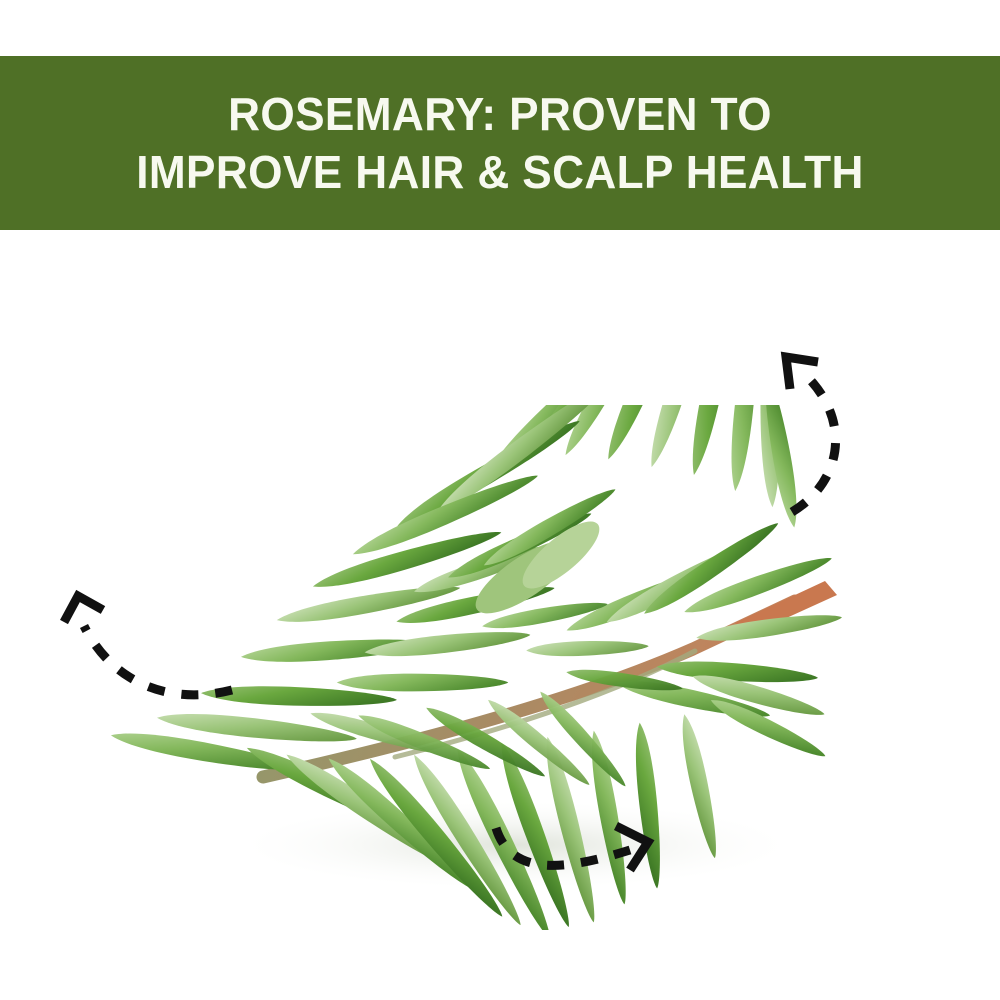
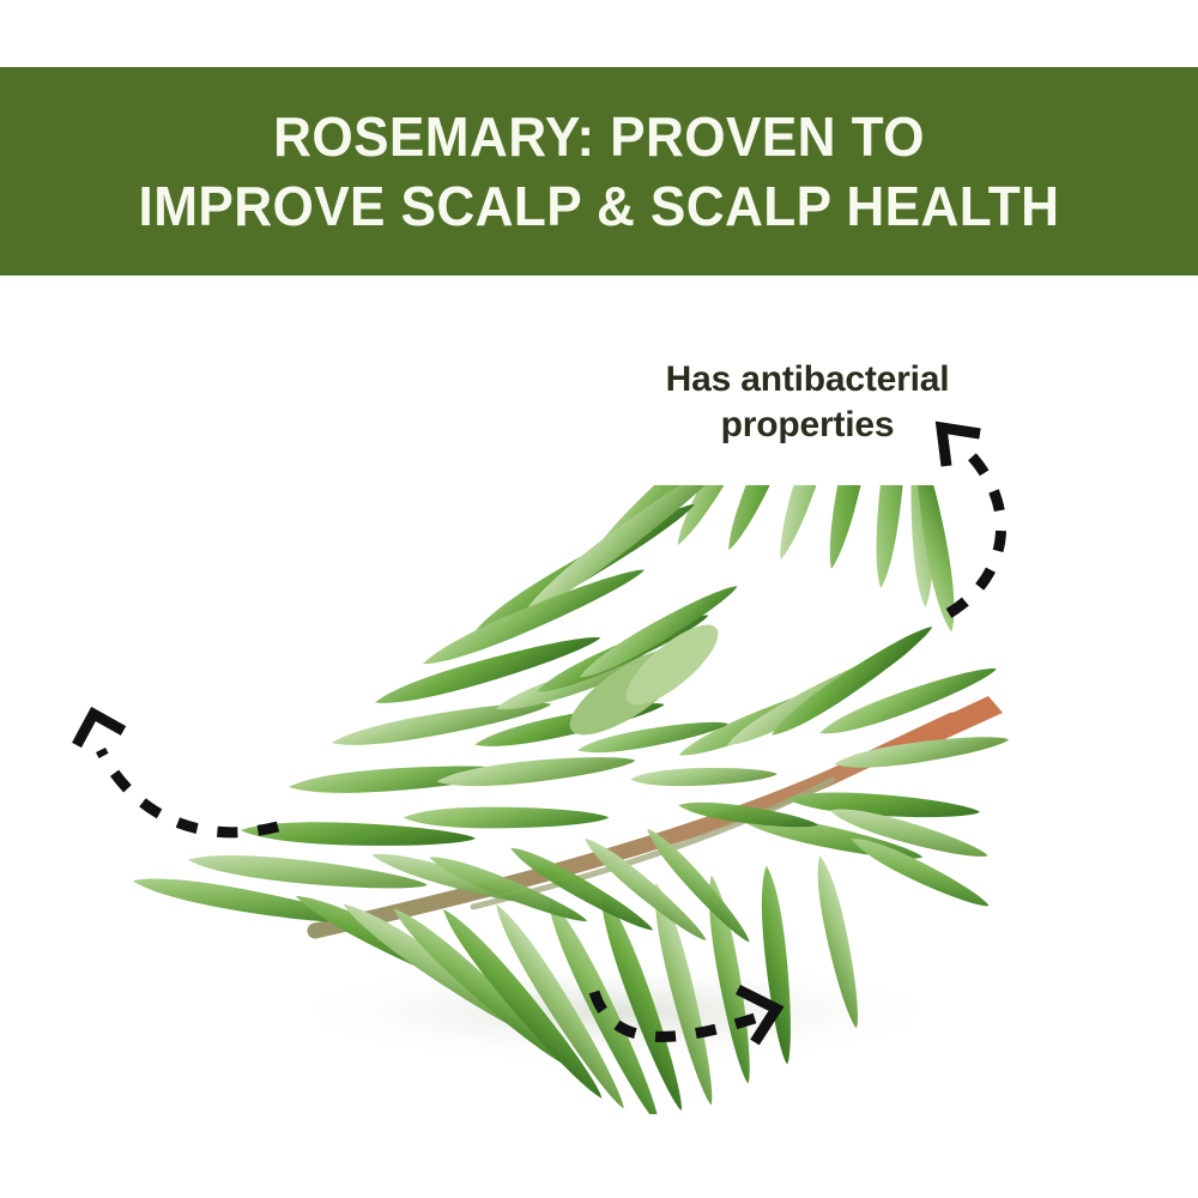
  ROSEMARY: PROVEN TO
- IMPROVE HAIR & SCALP HEALTH
+ IMPROVE SCALP & SCALP HEALTH
+ Has antibacterial
+ properties
